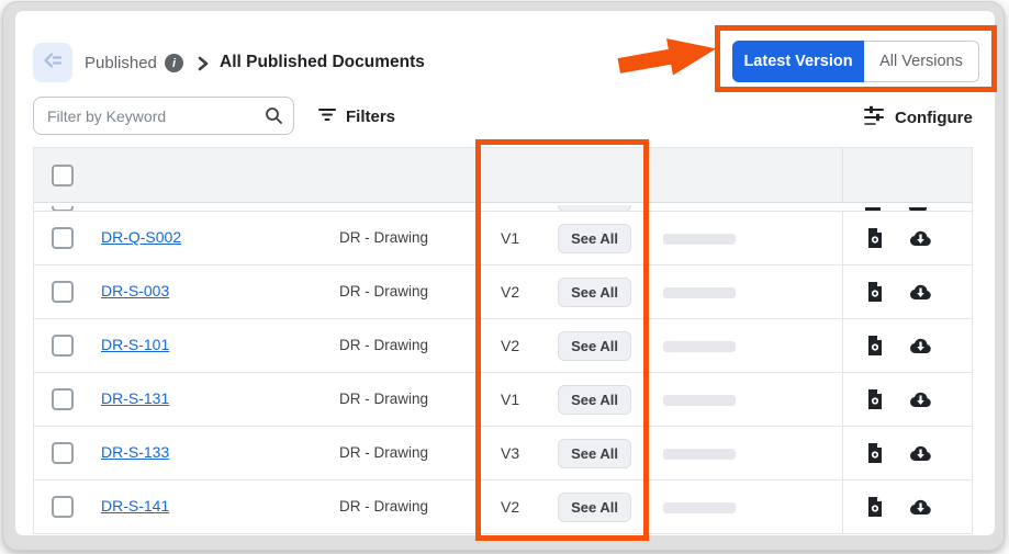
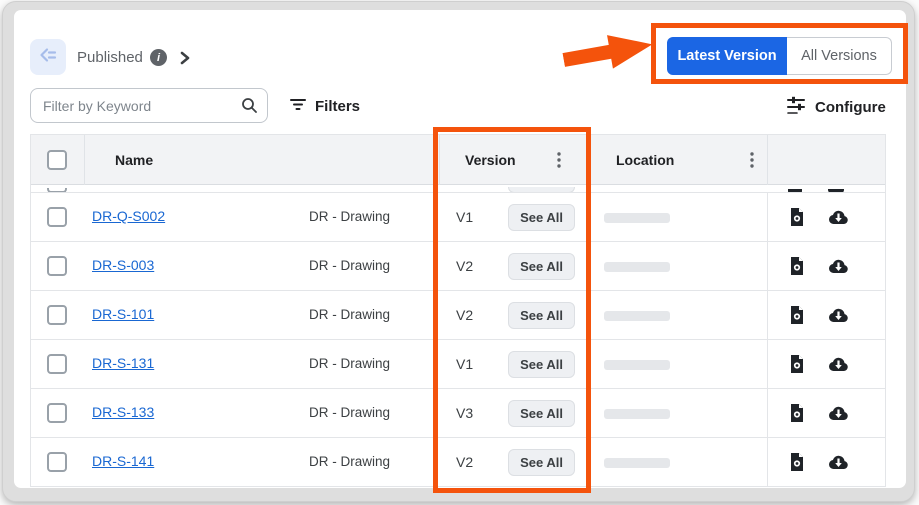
  Published
  i
- All Published Documents
  Latest Version
  All Versions
  Filter by Keyword
  Filters
  Configure
+ Name
+ Version
+ Location
  DR-Q-S002
  DR - Drawing
  V1
  See All
  DR-S-003
  DR - Drawing
  V2
  See All
  DR-S-101
  DR - Drawing
  V2
  See All
  DR-S-131
  DR - Drawing
  V1
  See All
  DR-S-133
  DR - Drawing
  V3
  See All
  DR-S-141
  DR - Drawing
  V2
  See All
